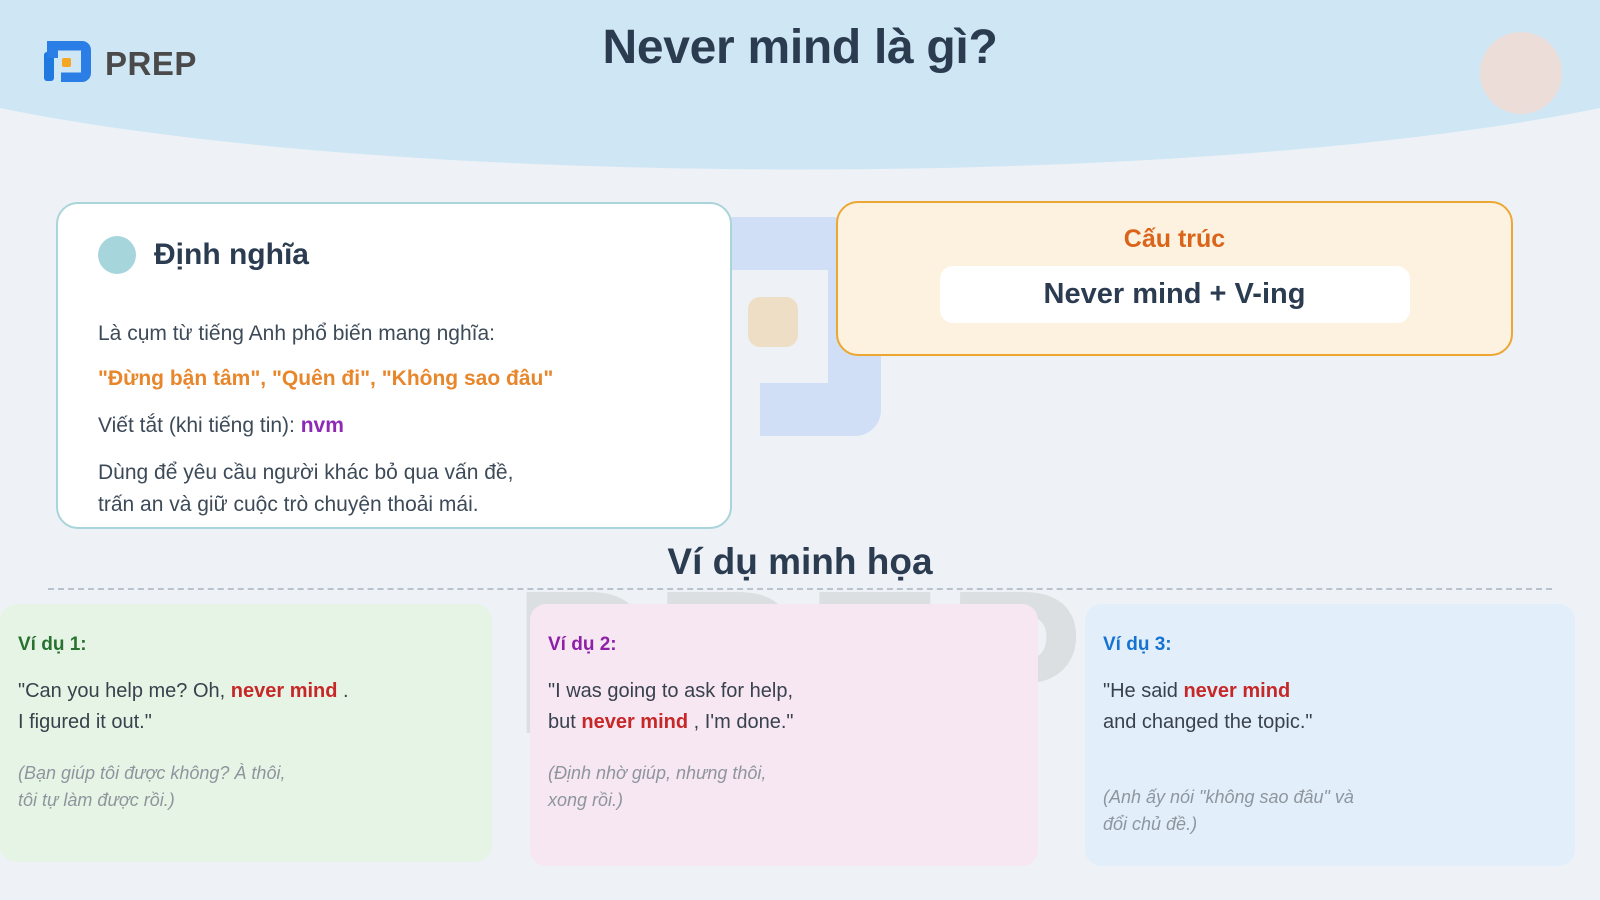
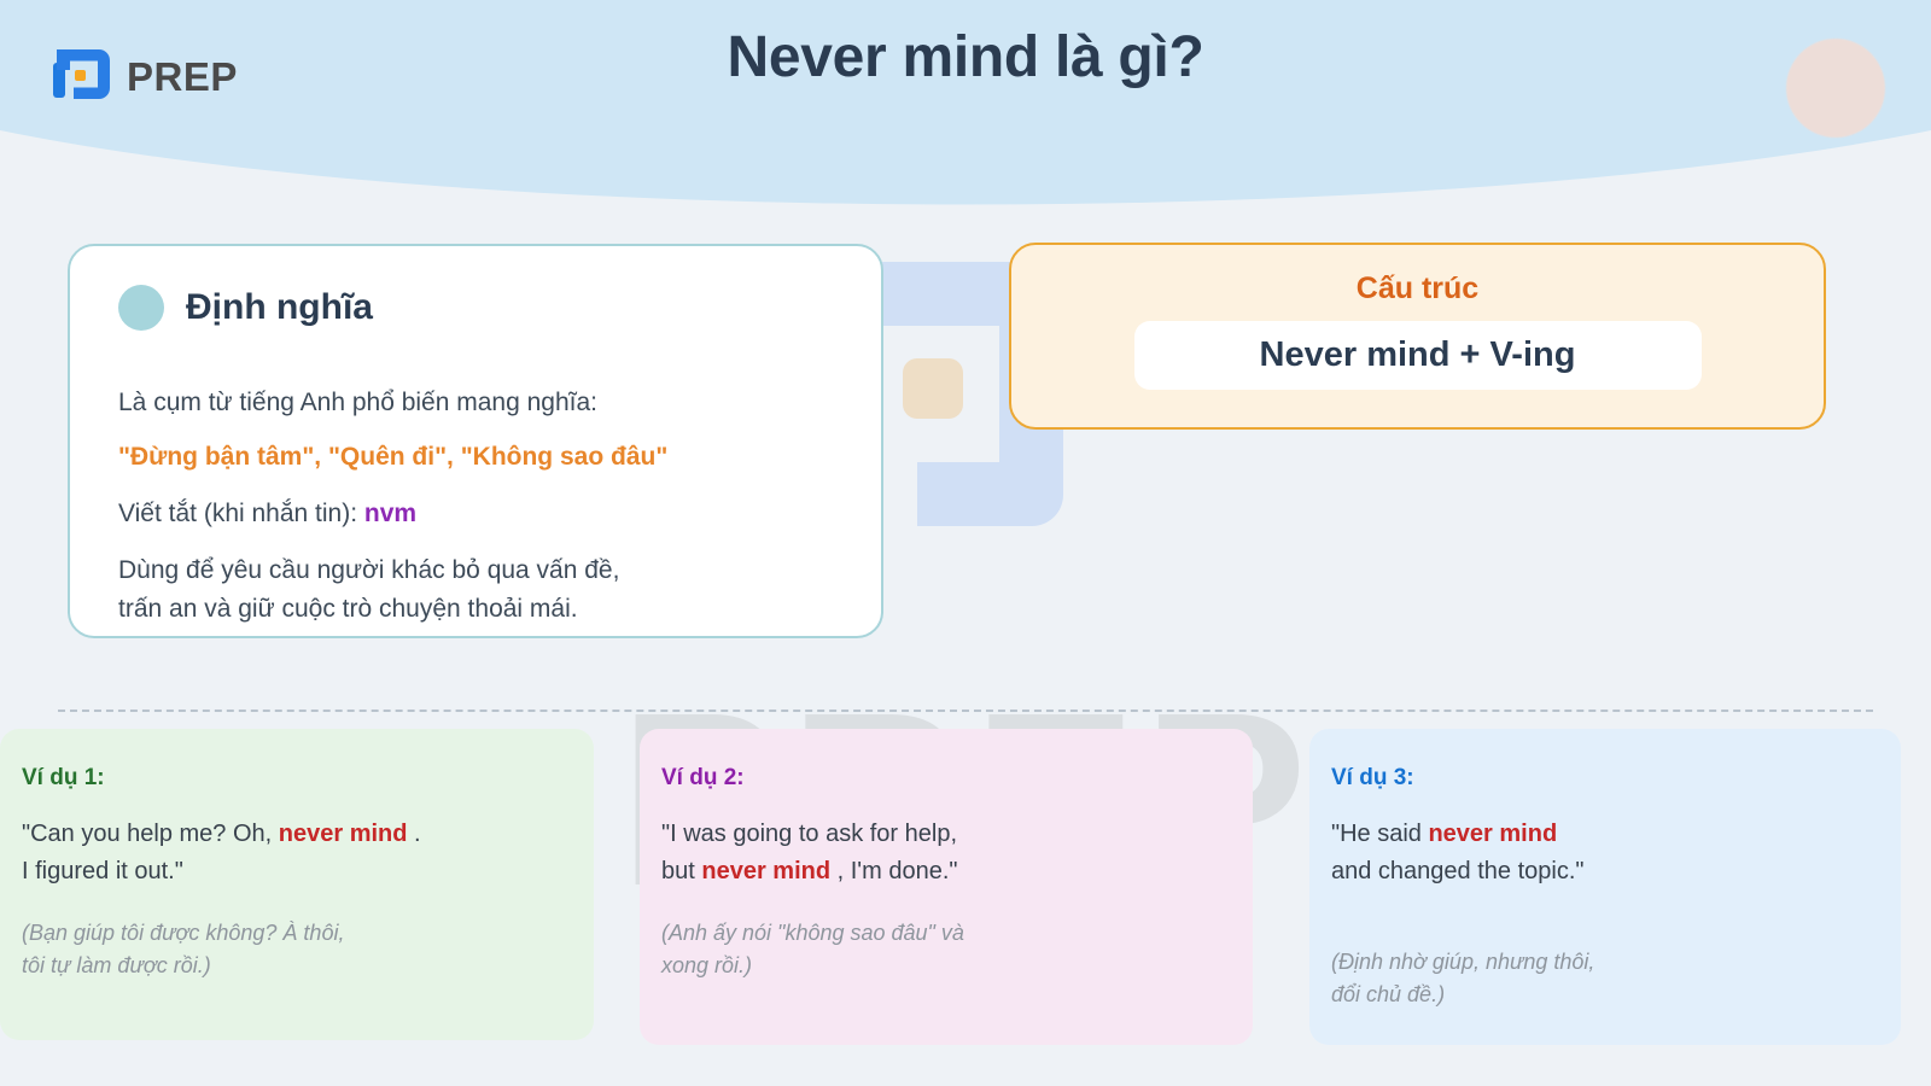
  PREP
  Never mind là gì?
  Định nghĩa
  Là cụm từ tiếng Anh phổ biến mang nghĩa:
  "Đừng bận tâm", "Quên đi", "Không sao đâu"
- Viết tắt (khi tiếng tin): nvm
+ Viết tắt (khi nhắn tin): nvm
  Dùng để yêu cầu người khác bỏ qua vấn đề,
  trấn an và giữ cuộc trò chuyện thoải mái.
  Cấu trúc
  Never mind + V-ing
- Ví dụ minh họa
  Ví dụ 1:
  "Can you help me? Oh, never mind .
  I figured it out."
  (Bạn giúp tôi được không? À thôi,
  tôi tự làm được rồi.)
  Ví dụ 2:
  "I was going to ask for help,
  but never mind , I'm done."
- (Định nhờ giúp, nhưng thôi,
+ (Anh ấy nói "không sao đâu" và
  xong rồi.)
  Ví dụ 3:
  "He said never mind
  and changed the topic."
- (Anh ấy nói "không sao đâu" và
+ (Định nhờ giúp, nhưng thôi,
  đổi chủ đề.)
